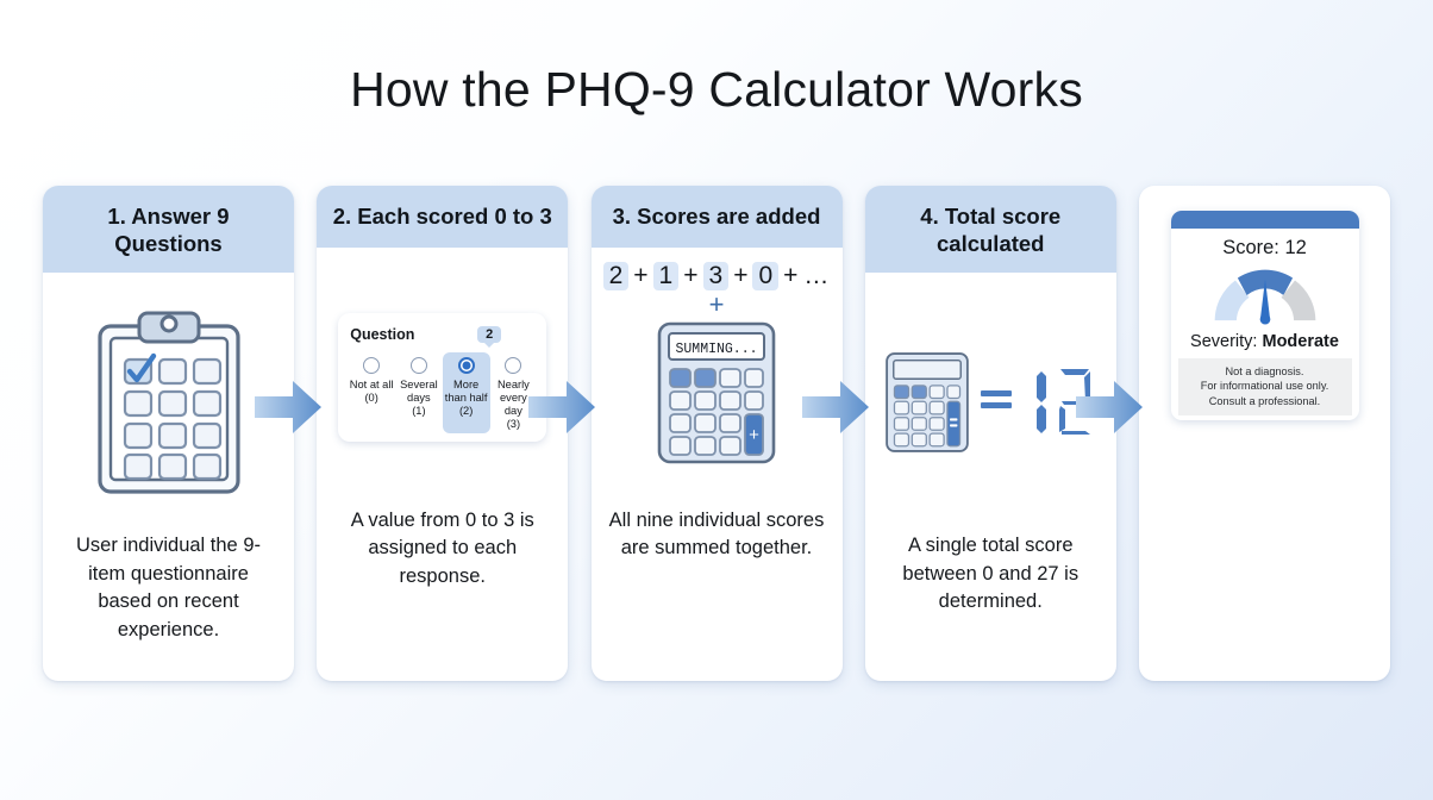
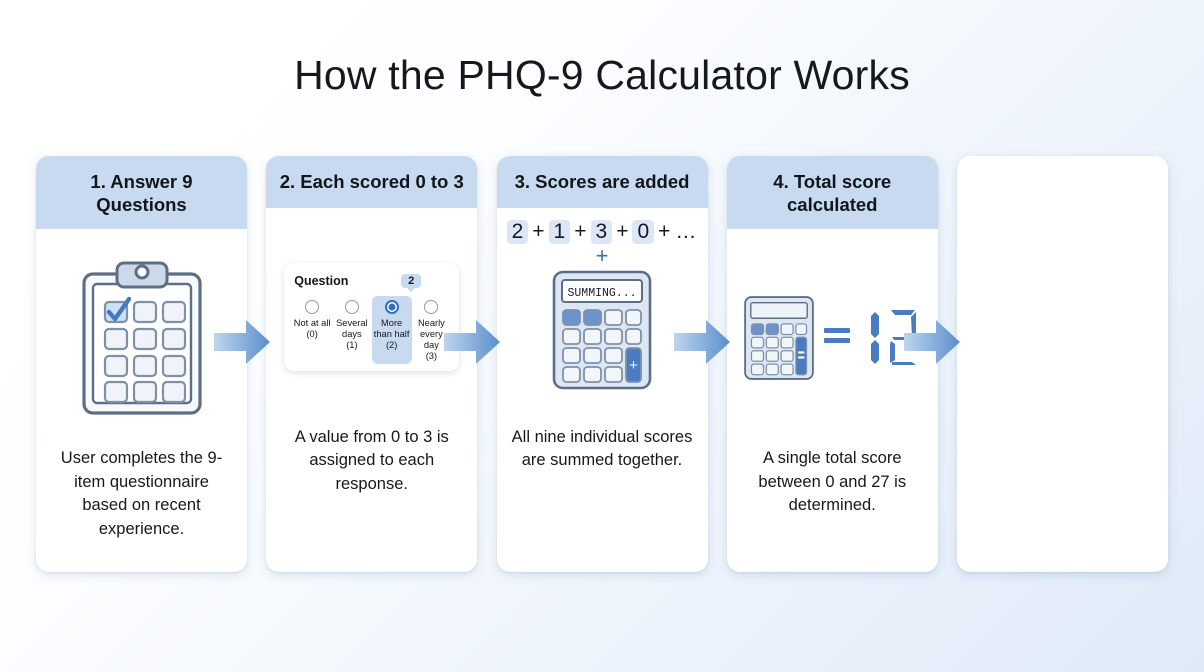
  How the PHQ-9 Calculator Works
  1. Answer 9 Questions
- User individual the 9-item questionnaire based on recent experience.
+ User completes the 9-item questionnaire based on recent experience.
  2. Each scored 0 to 3
  Question
  2
  Not at all
  (0)
  Several days
  (1)
  More than half
  (2)
  Nearly every day
  (3)
  A value from 0 to 3 is assigned to each response.
  3. Scores are added
  2
  +
  1
  +
  3
  +
  0
  +
  …
  +
  SUMMING...
  +
  All nine individual scores are summed together.
  4. Total score calculated
  A single total score between 0 and 27 is determined.
- Score: 12
- Severity: Moderate
- Not a diagnosis.
- For informational use only.
- Consult a professional.
